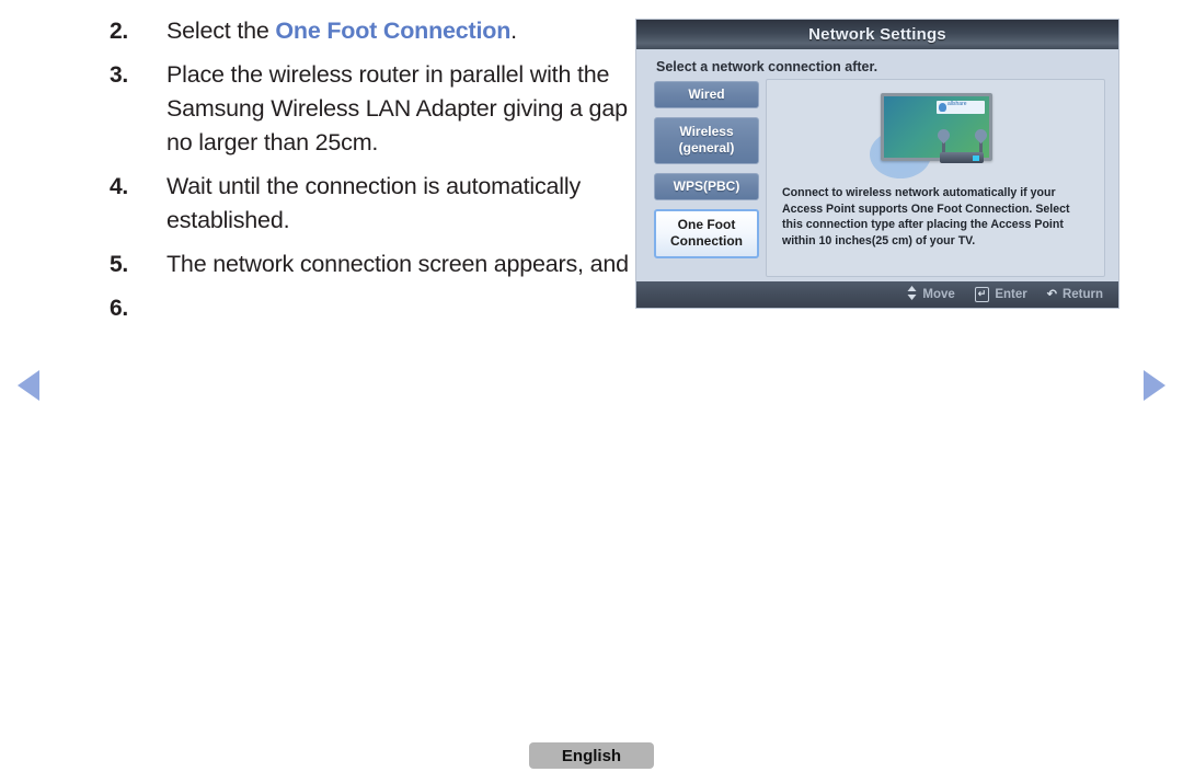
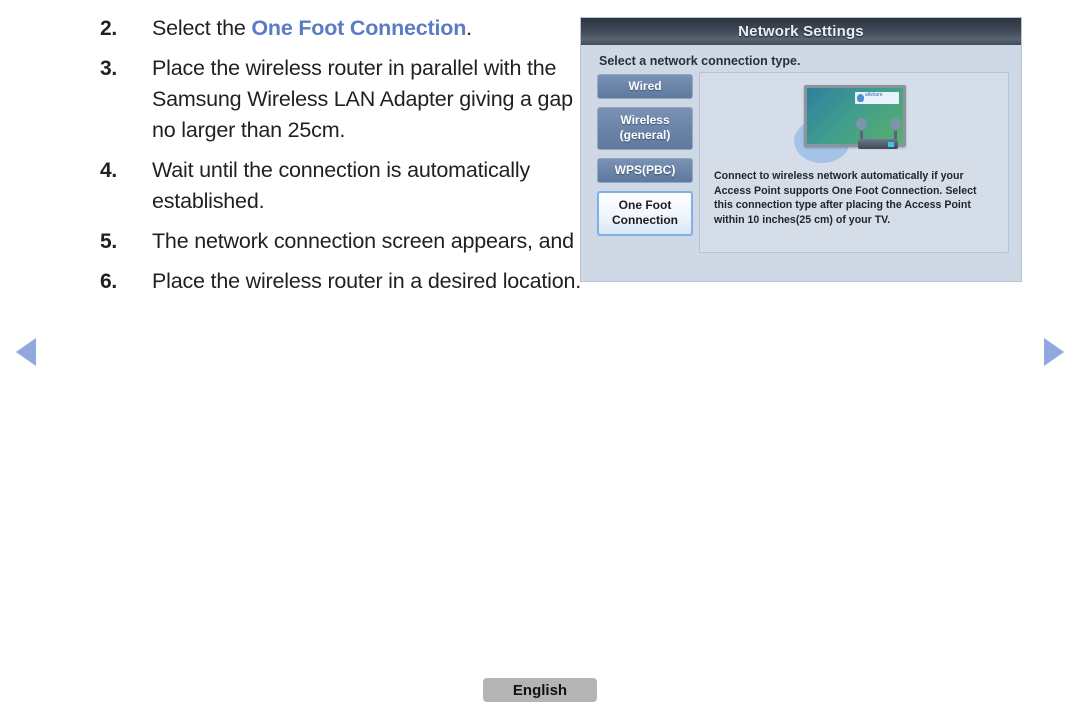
  2.
  Select the One Foot Connection.
  3.
  Place the wireless router in parallel with the Samsung Wireless LAN Adapter giving a gap no larger than 25cm.
  4.
  Wait until the connection is automatically established.
  5.
  6.
+ Place the wireless router in a desired location.
  Network Settings
- Select a network connection after.
+ Select a network connection type.
  Wired
  Wireless
  (general)
  WPS(PBC)
  One Foot
  Connection
  Connect to wireless network automatically if your Access Point supports One Foot Connection. Select this connection type after placing the Access Point within 10 inches(25 cm) of your TV.
- Move
- ↵
- Enter
- ↶
- Return
  English
